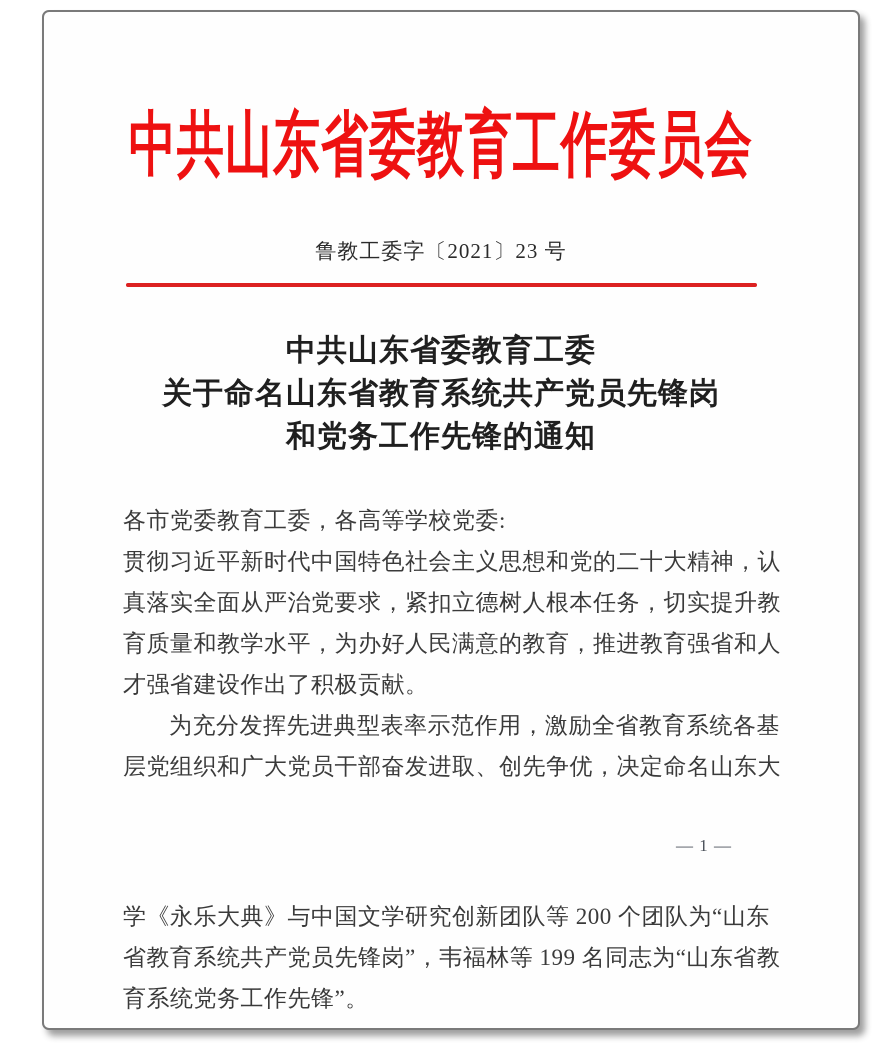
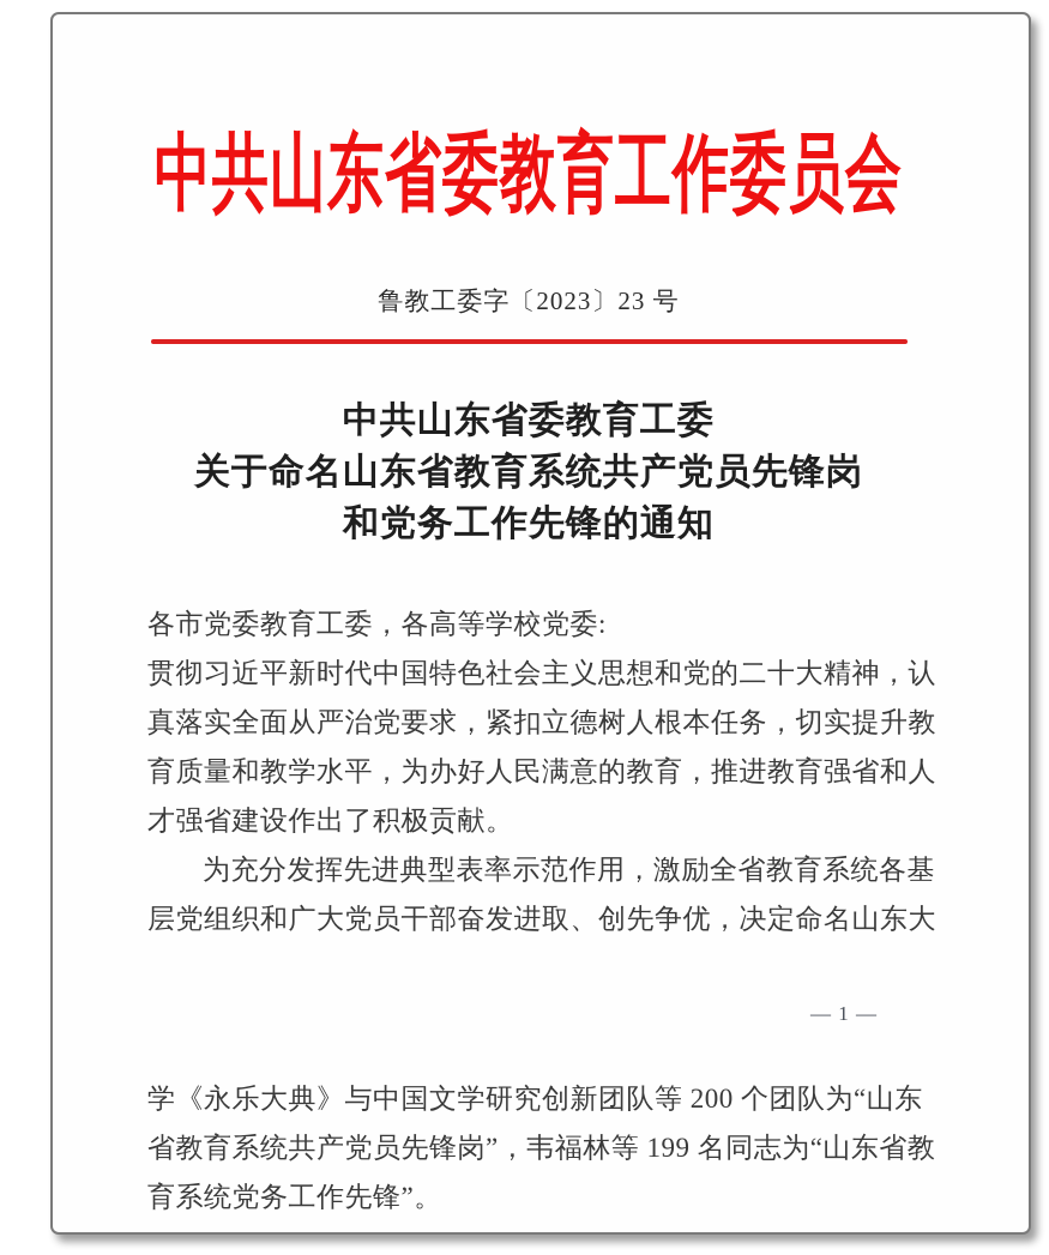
  中共山东省委教育工作委员会
- 鲁教工委字〔2021〕23 号
+ 鲁教工委字〔2023〕23 号
  中共山东省委教育工委
  关于命名山东省教育系统共产党员先锋岗
  和党务工作先锋的通知
  各市党委教育工委，各高等学校党委:
  贯彻习近平新时代中国特色社会主义思想和党的二十大精神，认
  真落实全面从严治党要求，紧扣立德树人根本任务，切实提升教
  育质量和教学水平，为办好人民满意的教育，推进教育强省和人
  才强省建设作出了积极贡献。
  为充分发挥先进典型表率示范作用，激励全省教育系统各基
  层党组织和广大党员干部奋发进取、创先争优，决定命名山东大
  — 1 —
  学《永乐大典》与中国文学研究创新团队等 200 个团队为“山东
  省教育系统共产党员先锋岗”，韦福林等 199 名同志为“山东省教
  育系统党务工作先锋”。
